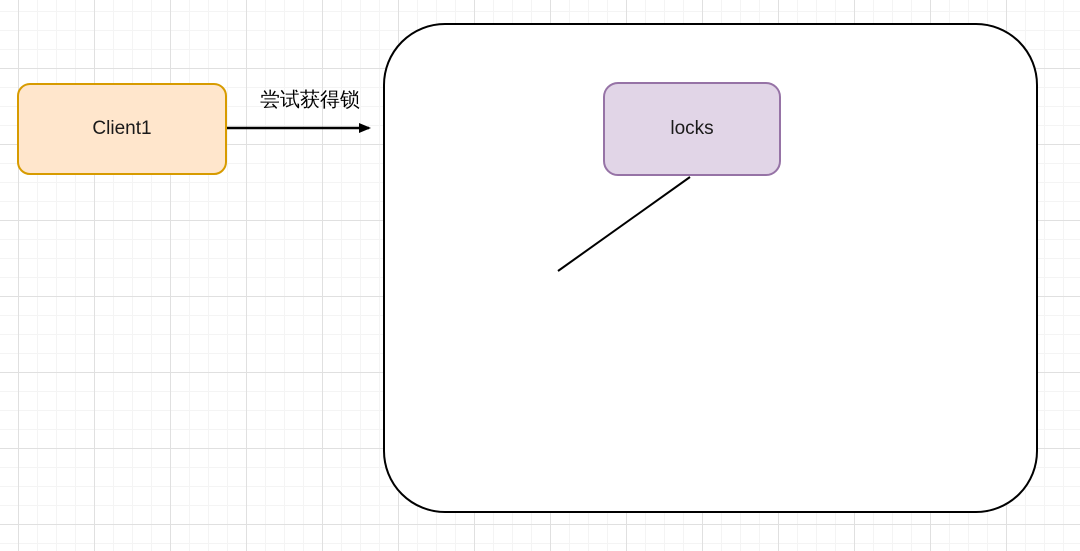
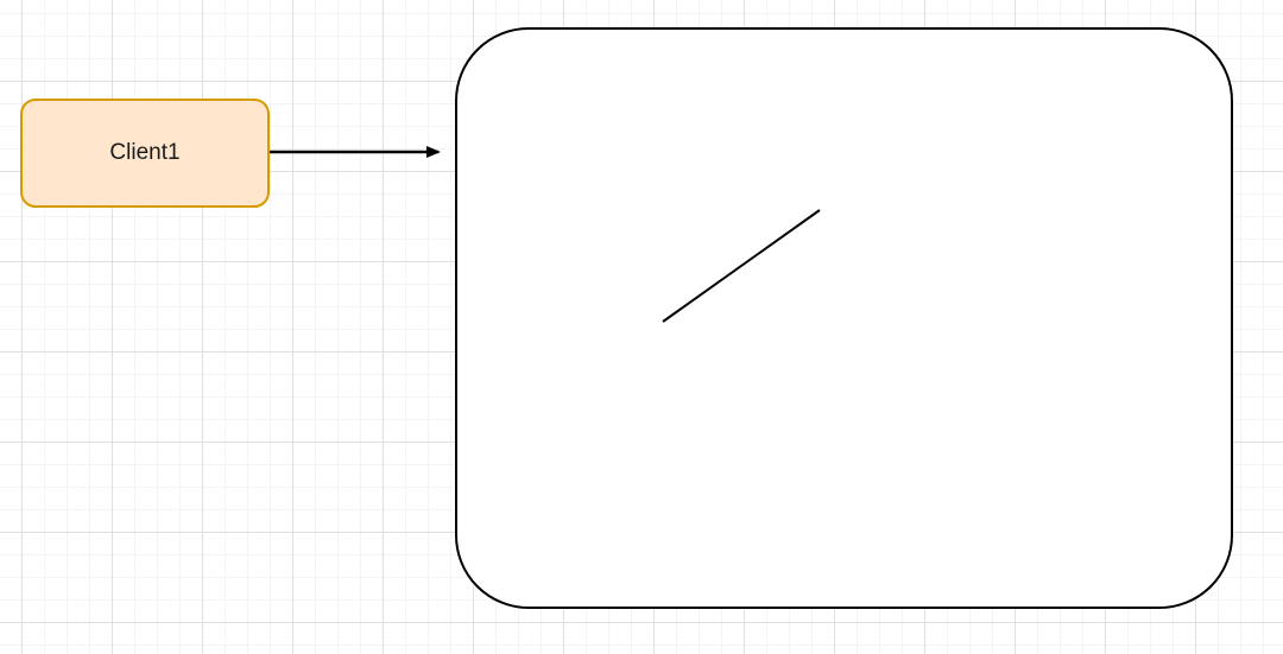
  Client1
- 尝试获得锁
- locks
